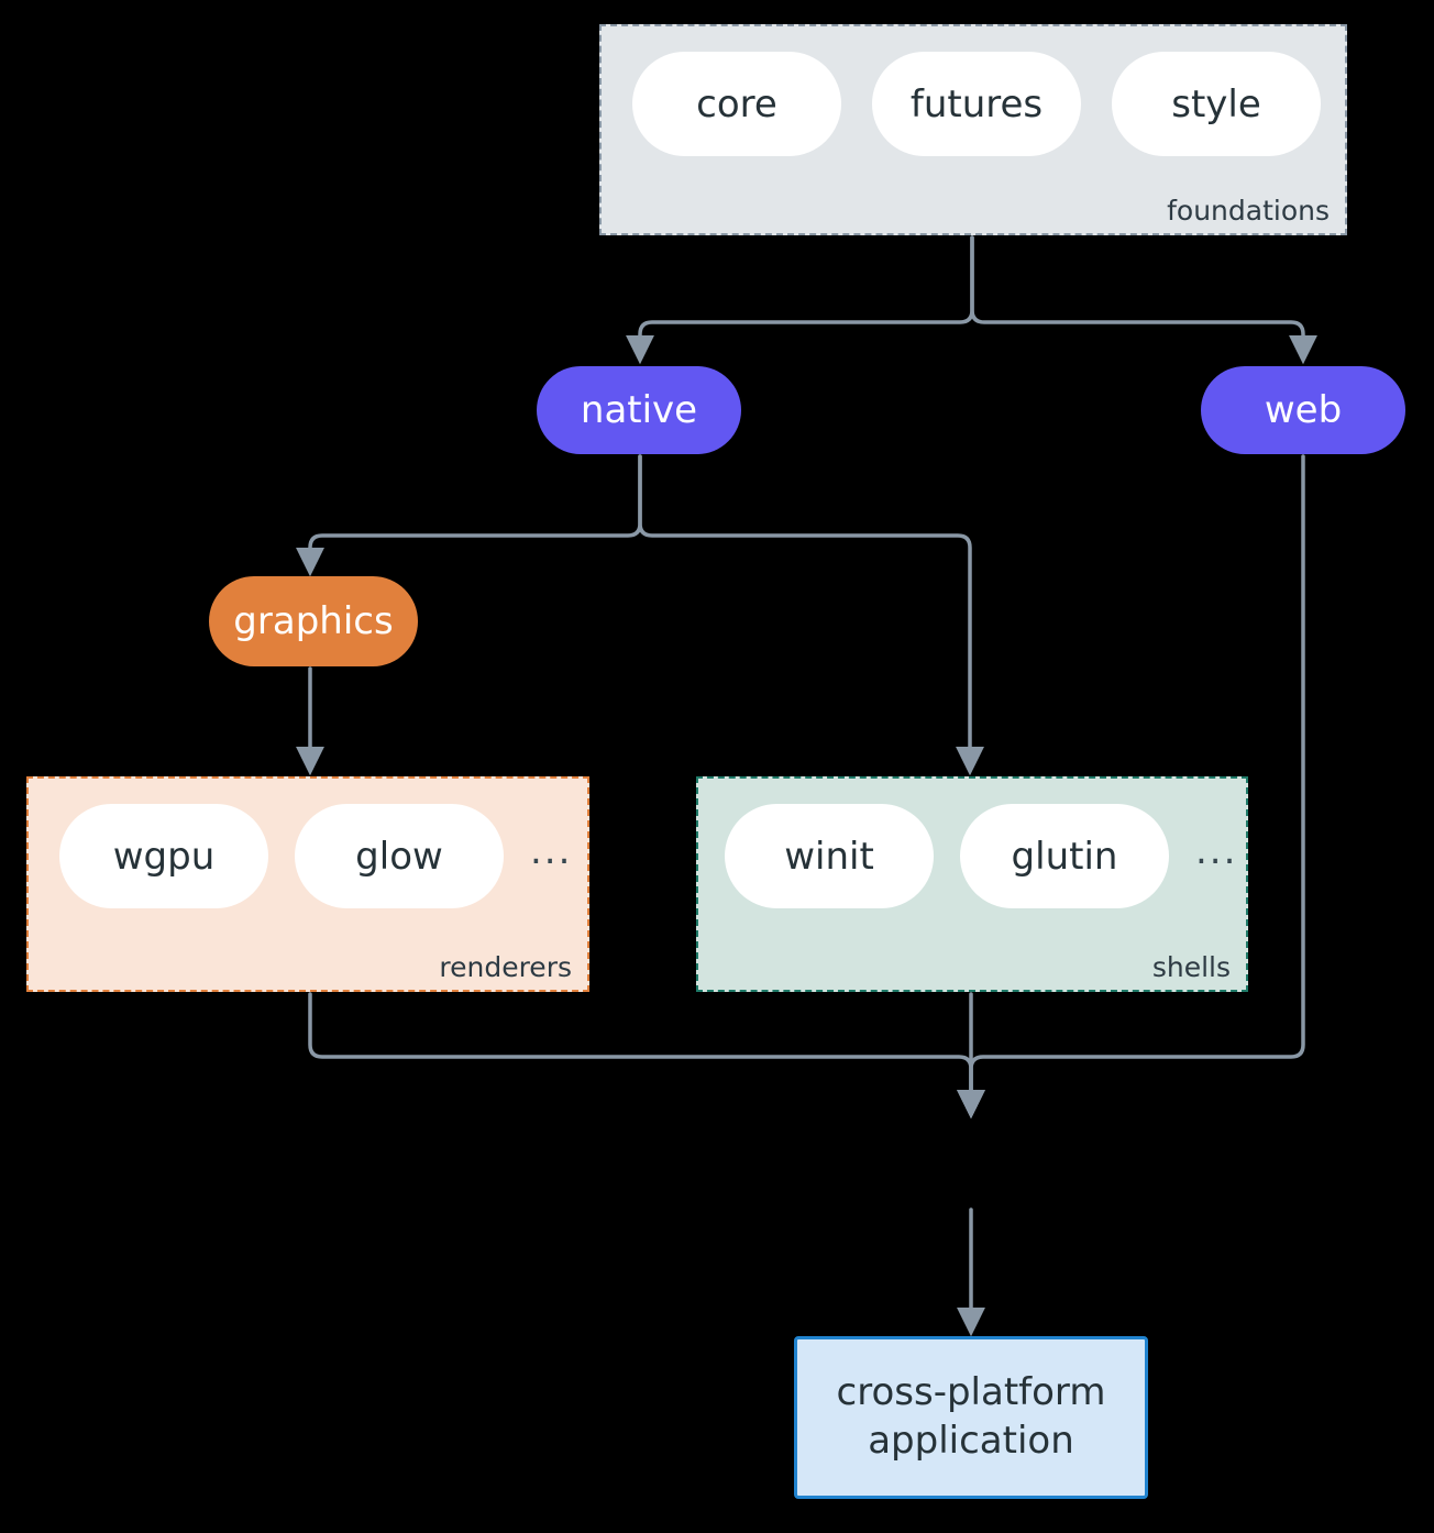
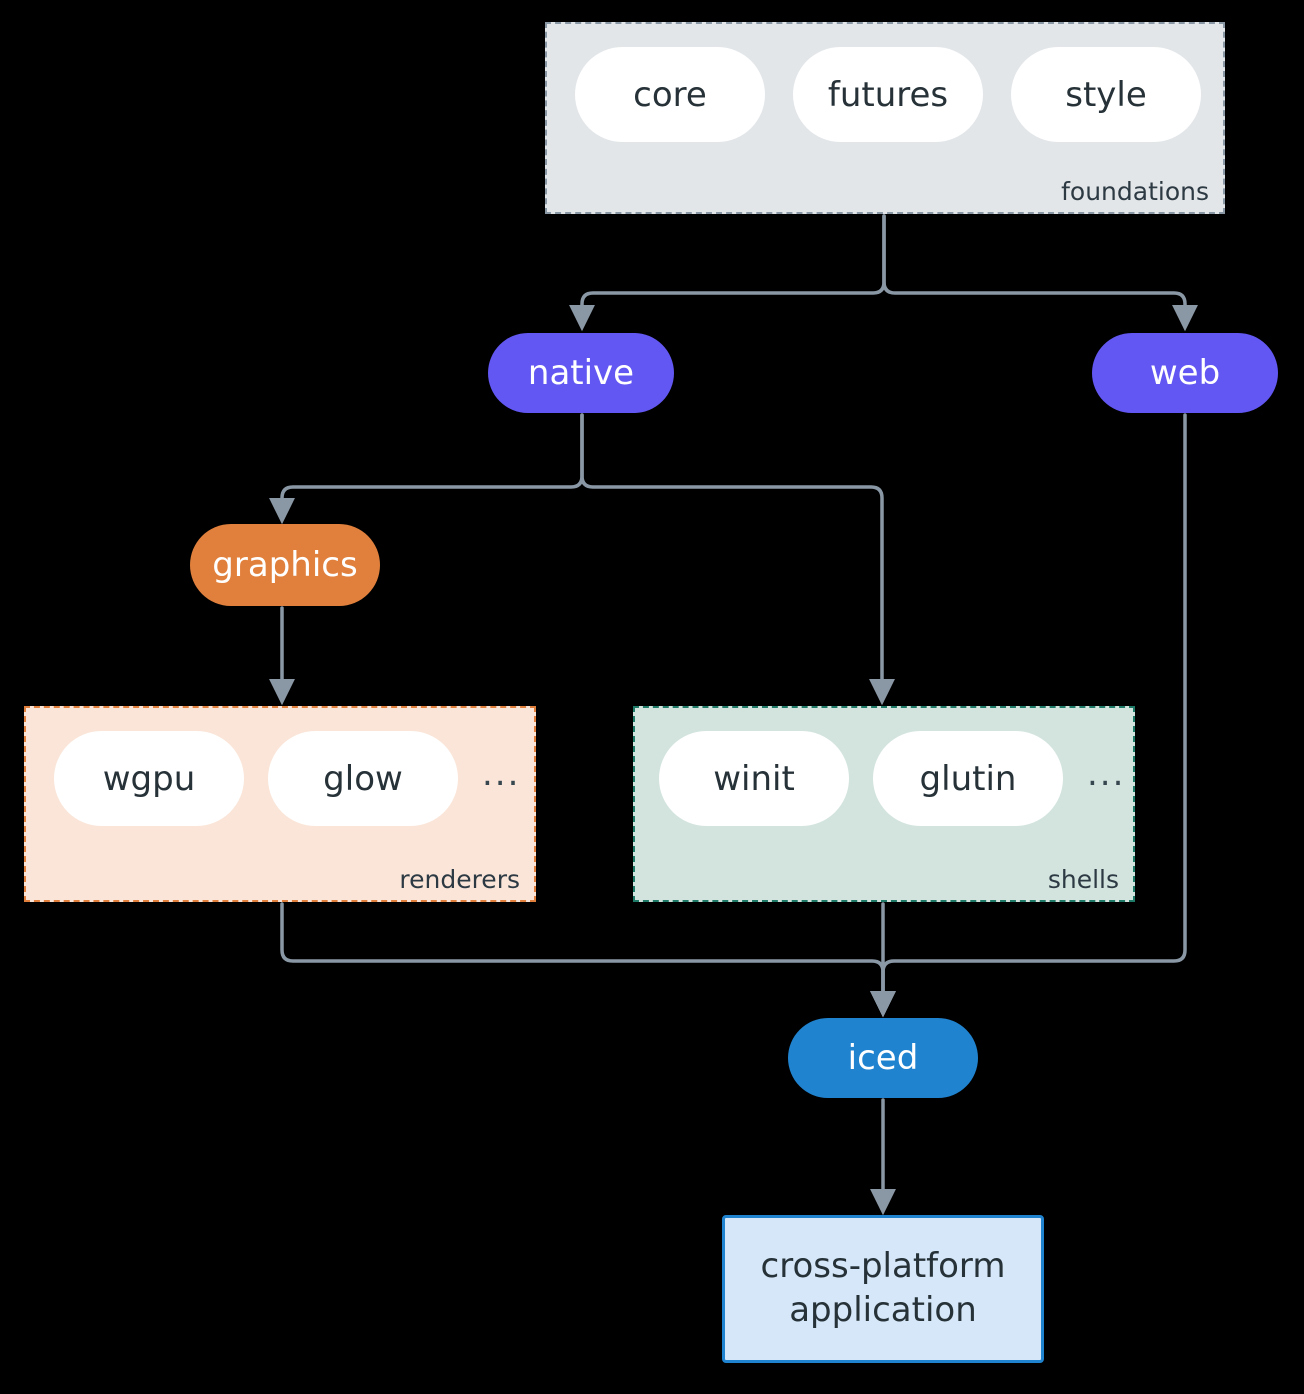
  core
  futures
  style
  foundations
  wgpu
  glow
  ...
  renderers
  winit
  glutin
  ...
  shells
  native
  web
  graphics
+ iced
  cross-platform
  application
